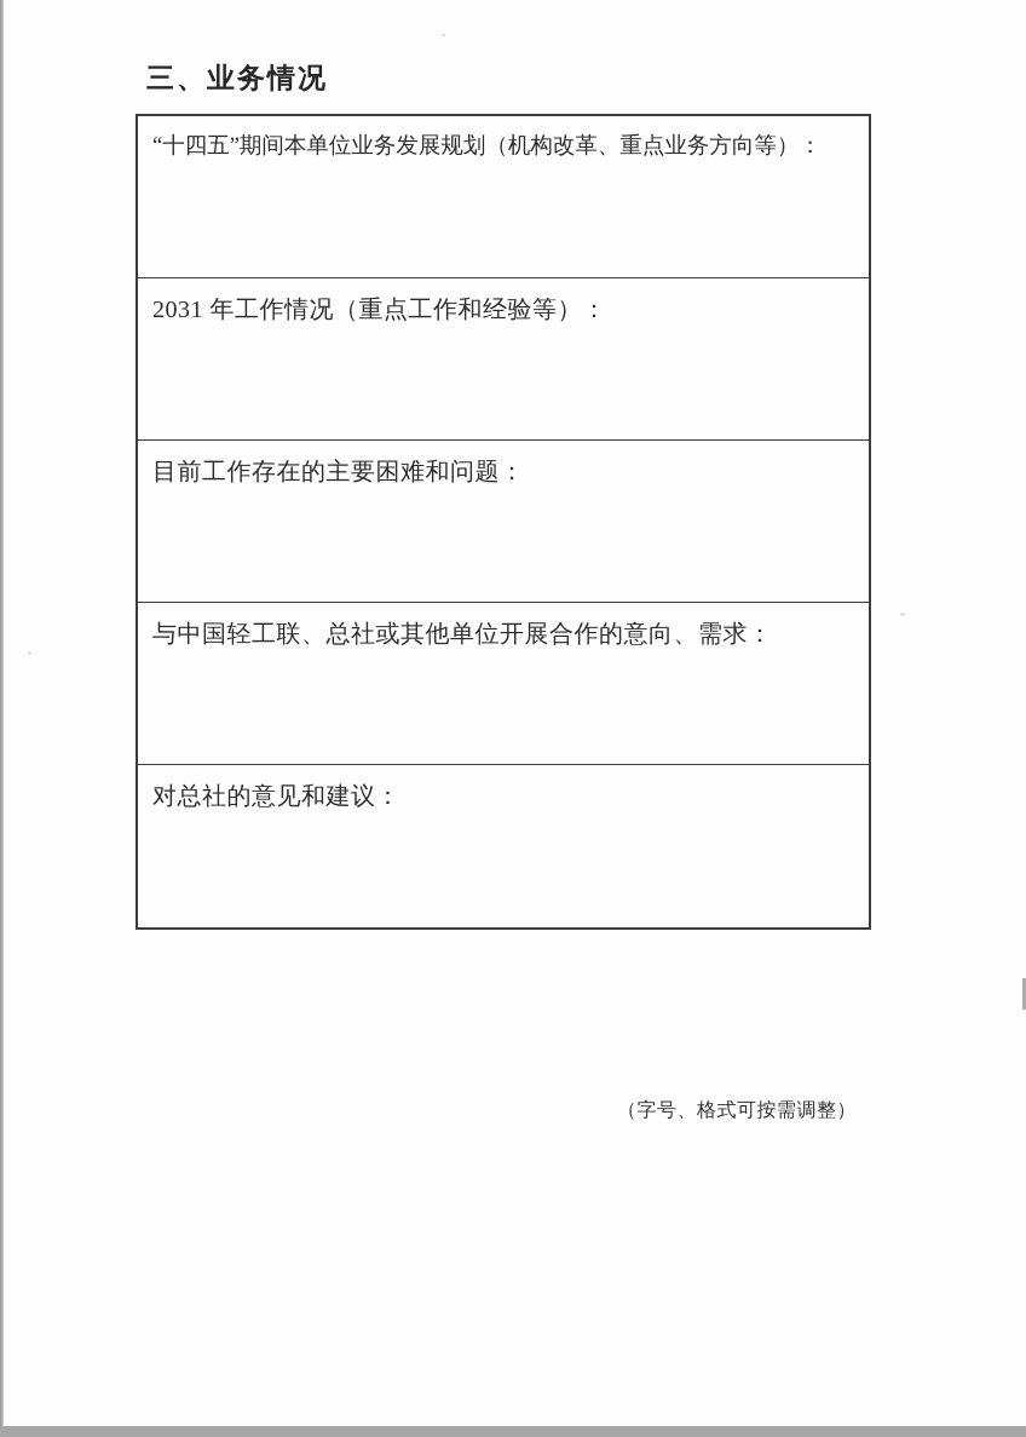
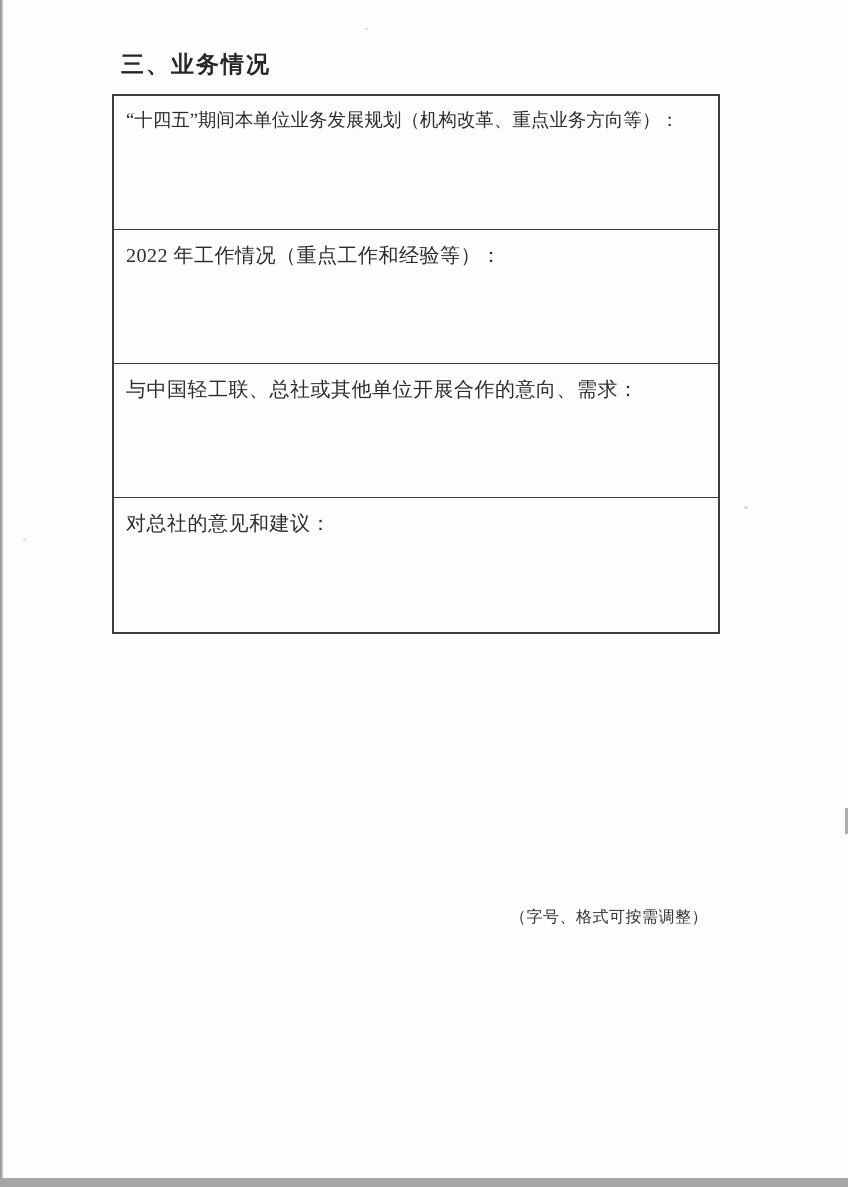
  三、业务情况
  “十四五”期间本单位业务发展规划（机构改革、重点业务方向等）：
- 2031 年工作情况（重点工作和经验等）：
+ 2022 年工作情况（重点工作和经验等）：
- 目前工作存在的主要困难和问题：
  与中国轻工联、总社或其他单位开展合作的意向、需求：
  对总社的意见和建议：
  （字号、格式可按需调整）
